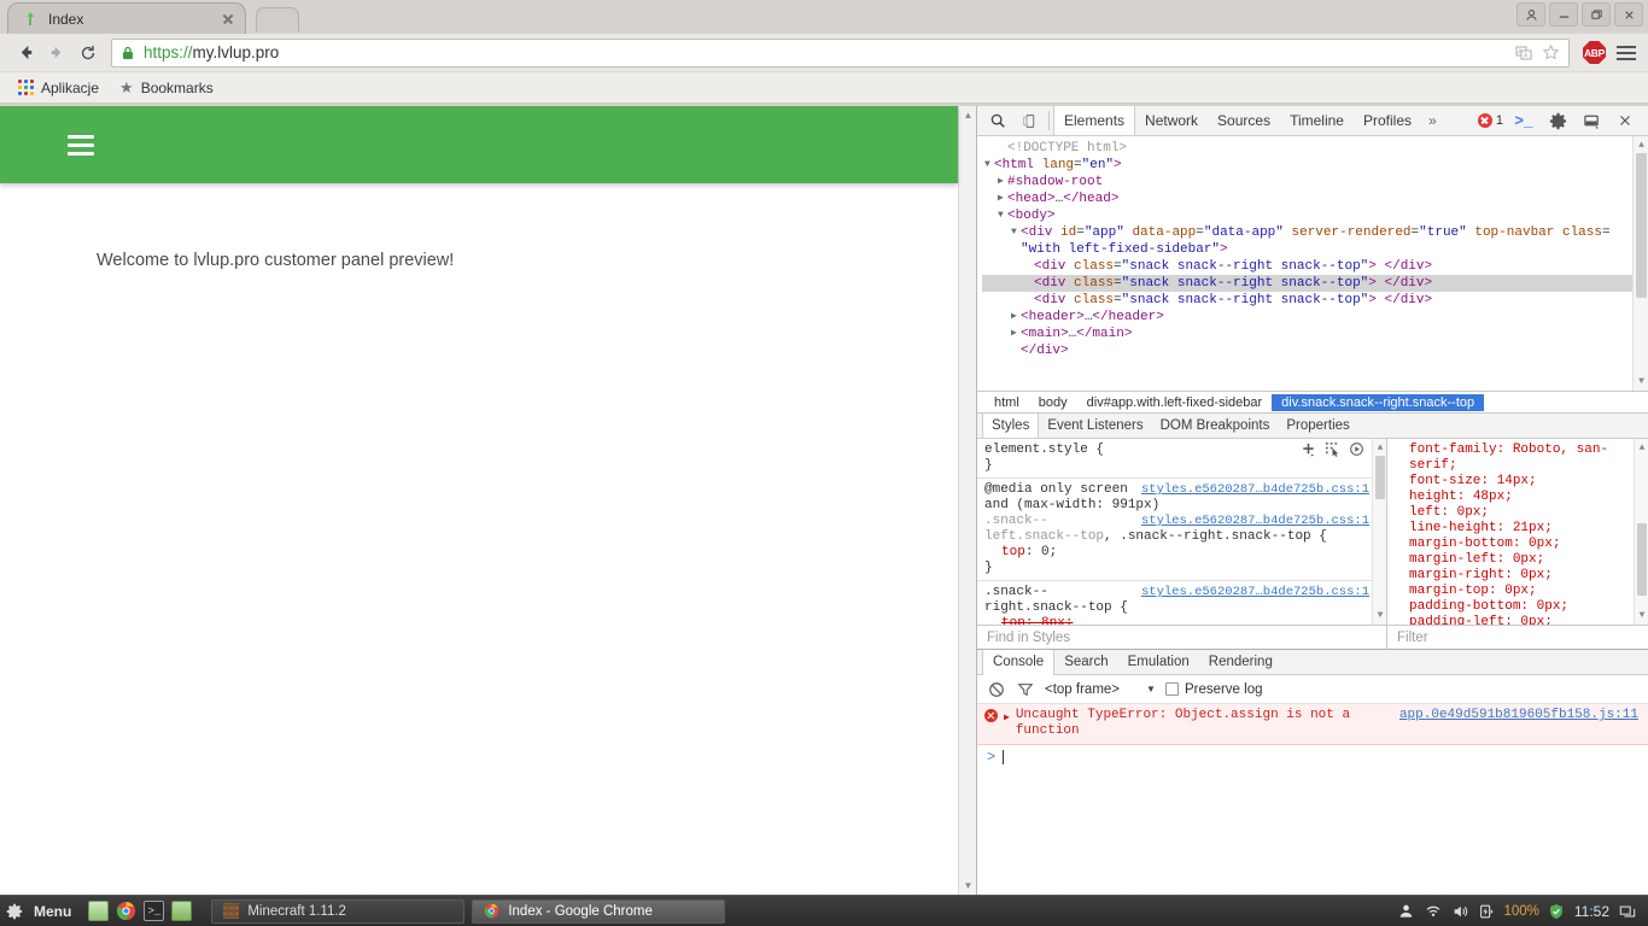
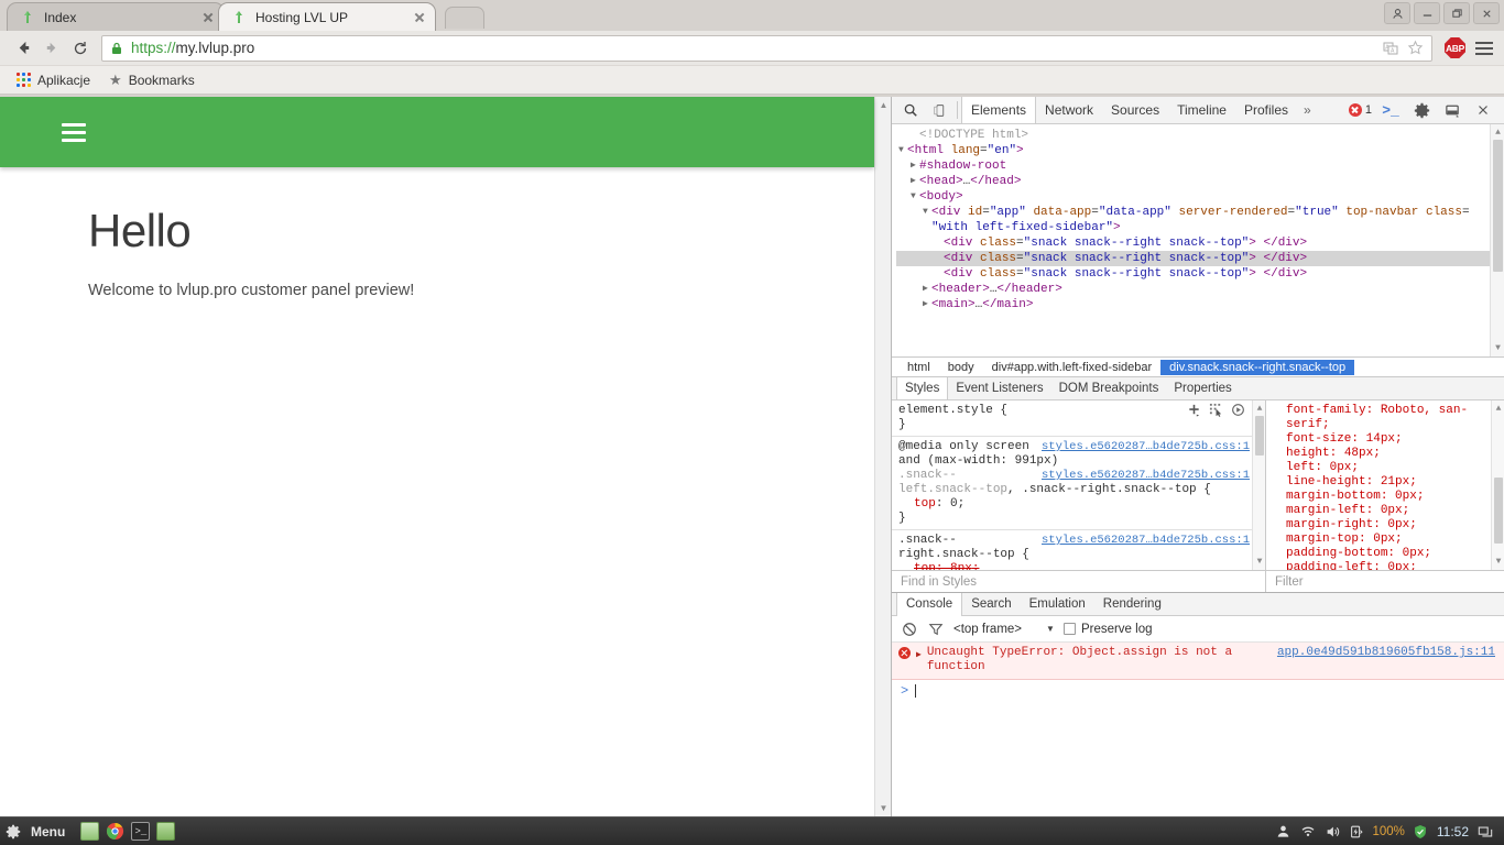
  Index
+ Hosting LVL UP
  https://my.lvlup.pro
  ABP
  Aplikacje
  ★
  Bookmarks
+ Hello
  Welcome to lvlup.pro customer panel preview!
  ▲
  ▼
  Elements
  Network
  Sources
  Timeline
  Profiles
  »
  1
  >_
  <!DOCTYPE html>
  ▼
  <html lang="en">
  ▶
  #shadow-root
  ▶
  <head>…</head>
  ▼
  <body>
  ▼
  <div id="app" data-app="data-app" server-rendered="true" top-navbar class=
  "with left-fixed-sidebar">
  <div class="snack snack--right snack--top"> </div>
  <div class="snack snack--right snack--top"> </div>
  <div class="snack snack--right snack--top"> </div>
  ▶
  <header>…</header>
  ▶
  <main>…</main>
- </div>
  ▲
  ▼
  html
  body
  div#app.with.left-fixed-sidebar
  div.snack.snack--right.snack--top
  Styles
  Event Listeners
  DOM Breakpoints
  Properties
  element.style {
  }
  styles.e5620287…b4de725b.css:1
  @media only screen
  and (max-width: 991px)
  styles.e5620287…b4de725b.css:1
  .snack--
  left.snack--top, .snack--right.snack--top {
  top: 0;
  }
  styles.e5620287…b4de725b.css:1
  .snack--
  right.snack--top {
  top: 8px;
  ▲
  ▼
  font-family: Roboto, san-
  serif;
  font-size: 14px;
  height: 48px;
  left: 0px;
  line-height: 21px;
  margin-bottom: 0px;
  margin-left: 0px;
  margin-right: 0px;
  margin-top: 0px;
  padding-bottom: 0px;
  padding-left: 0px;
  ▲
  ▼
  Find in Styles
  Filter
  Console
  Search
  Emulation
  Rendering
  <top frame>
  ▼
  Preserve log
  ▶
  Uncaught TypeError: Object.assign is not a function
  app.0e49d591b819605fb158.js:11
  >
  Menu
  >_
- Minecraft 1.11.2
- Index - Google Chrome
  100%
  11:52
